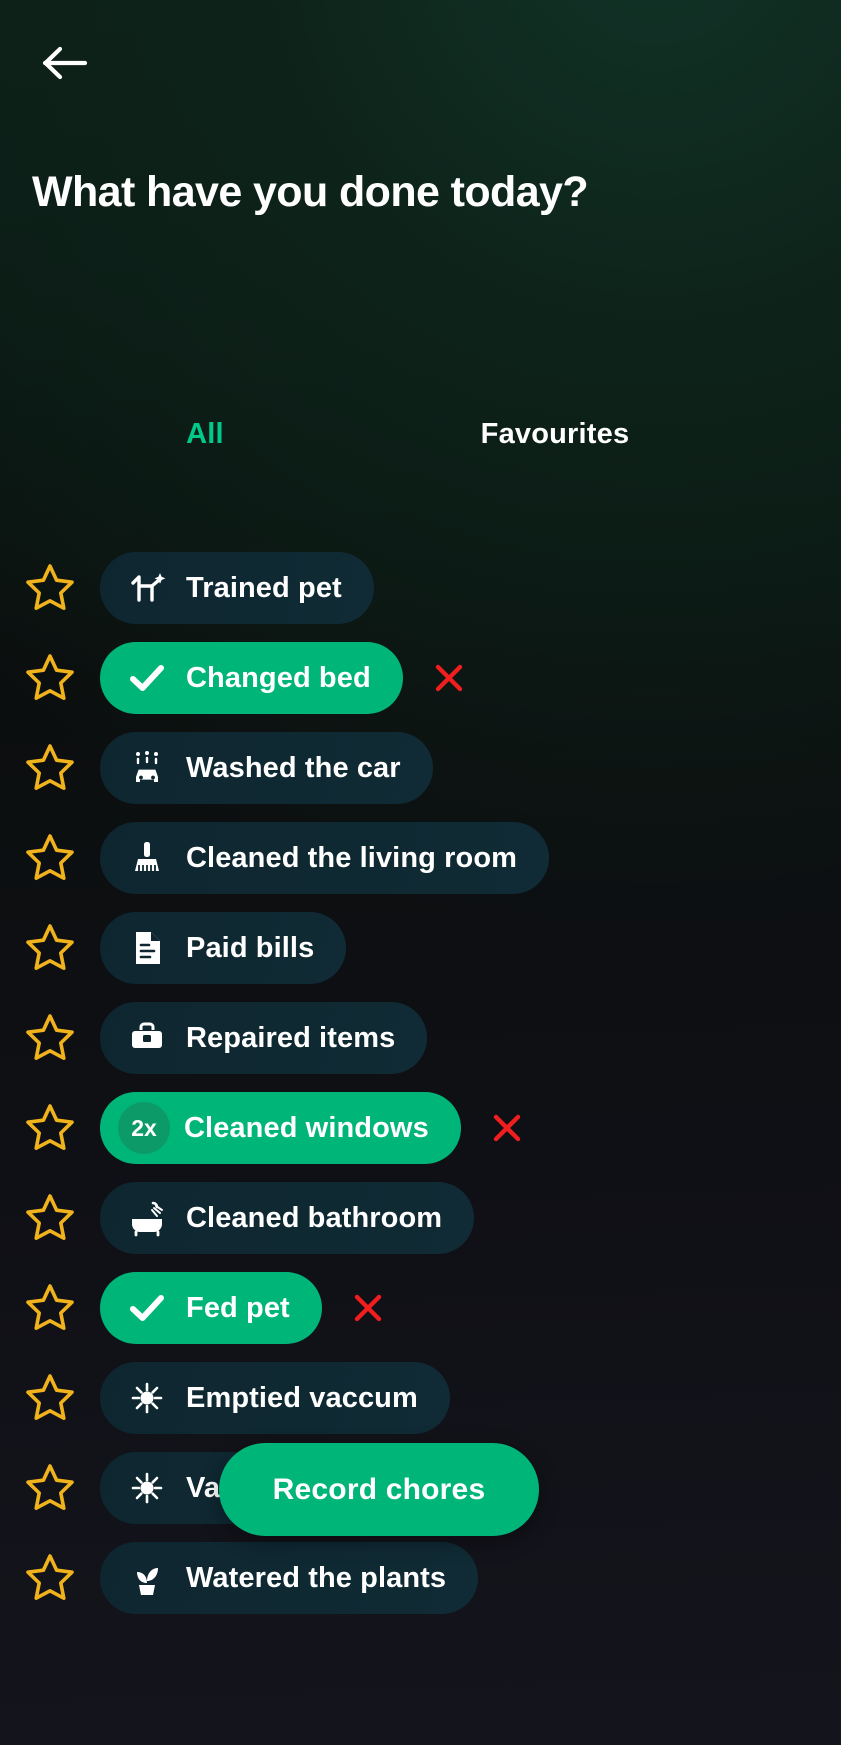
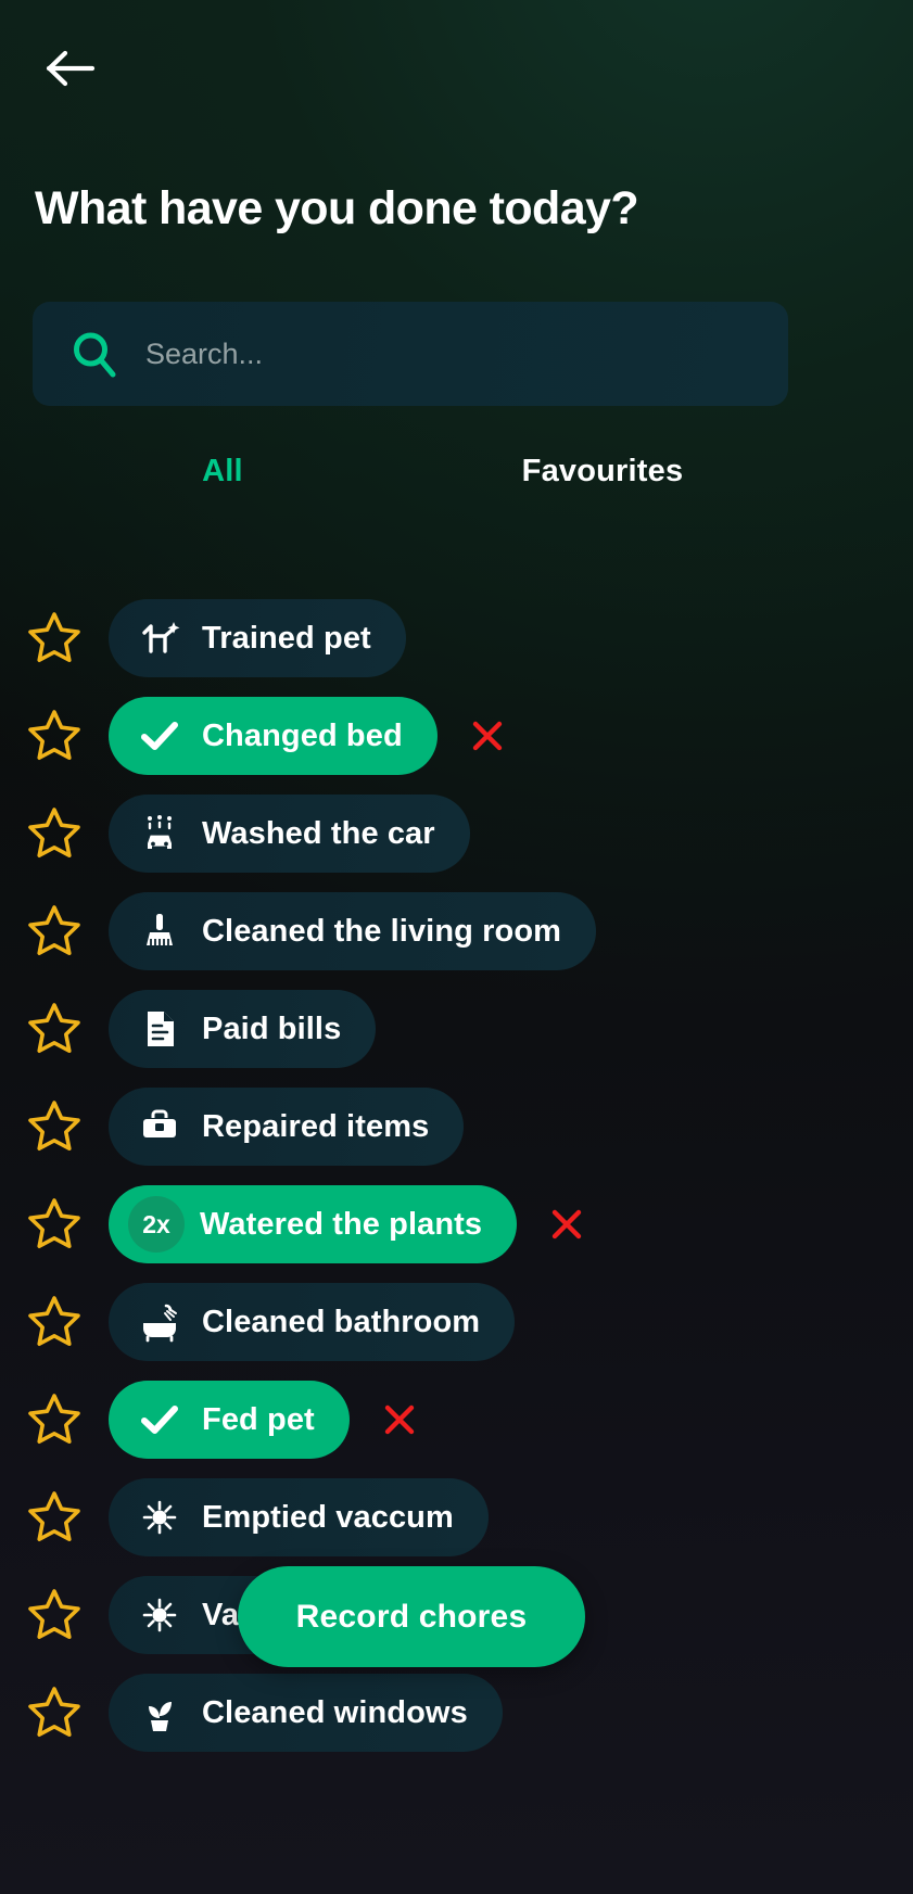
  What have you done today?
+ Search...
  All
  Favourites
  Trained pet
  Changed bed
  Washed the car
  Cleaned the living room
  Paid bills
  Repaired items
  2x
- Cleaned windows
+ Watered the plants
  Cleaned bathroom
  Fed pet
  Emptied vaccum
- Watered the plants
+ Cleaned windows
  Record chores
